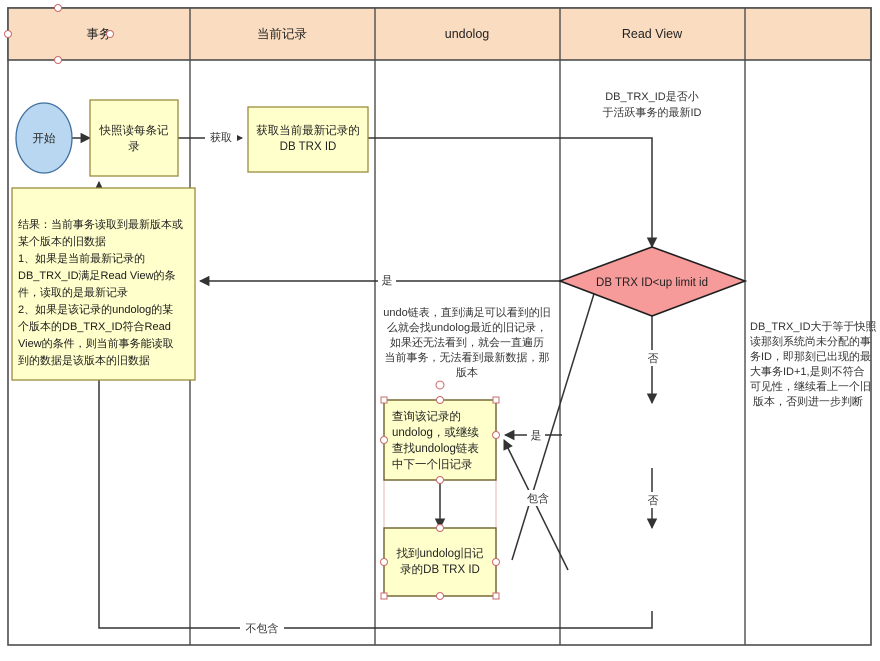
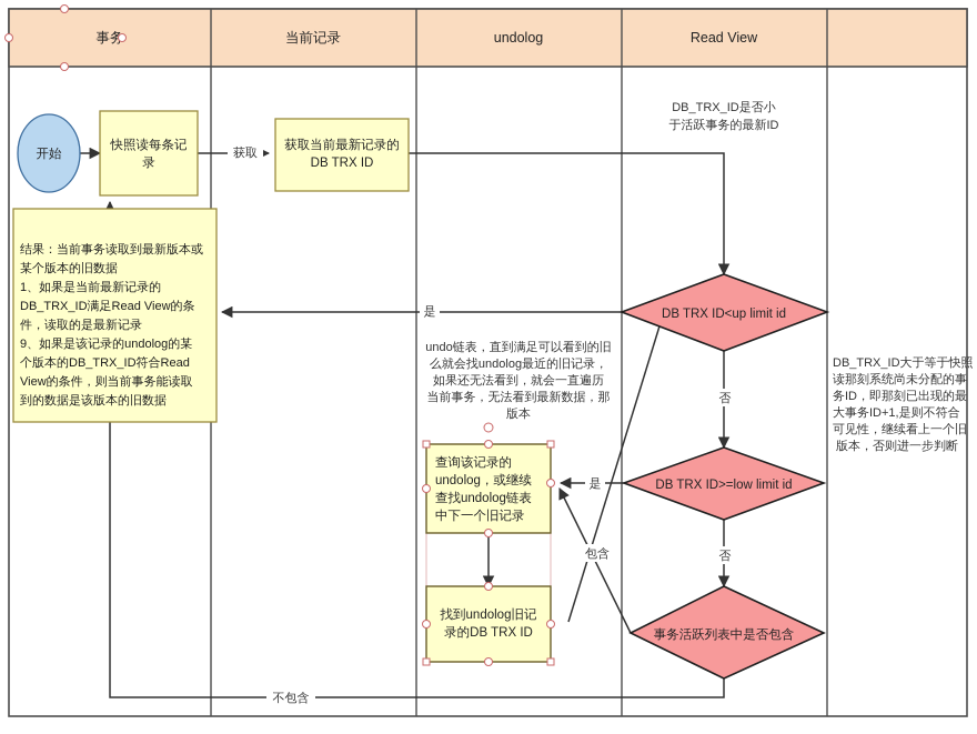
  事务
  当前记录
  undolog
  Read View
  开始
  快照读每条记
  录
  获取当前最新记录的
  DB TRX ID
  结果：当前事务读取到最新版本或
  某个版本的旧数据
  1、如果是当前最新记录的
  DB_TRX_ID满足Read View的条
  件，读取的是最新记录
- 2、如果是该记录的undolog的某
+ 9、如果是该记录的undolog的某
  个版本的DB_TRX_ID符合Read
  View的条件，则当前事务能读取
  到的数据是该版本的旧数据
  DB_TRX_ID是否小
  于活跃事务的最新ID
  undo链表，直到满足可以看到的旧
  么就会找undolog最近的旧记录，
  如果还无法看到，就会一直遍历
  当前事务，无法看到最新数据，那
  版本
  DB_TRX_ID大于等于快照
  读那刻系统尚未分配的事
  务ID，即那刻已出现的最
  大事务ID+1,是则不符合
  可见性，继续看上一个旧
  版本，否则进一步判断
  DB TRX ID<up limit id
+ DB TRX ID>=low limit id
+ 事务活跃列表中是否包含
  查询该记录的
  undolog，或继续
  查找undolog链表
  中下一个旧记录
  找到undolog旧记
  录的DB TRX ID
  获取
  是
  否
  是
  否
  包含
  不包含
